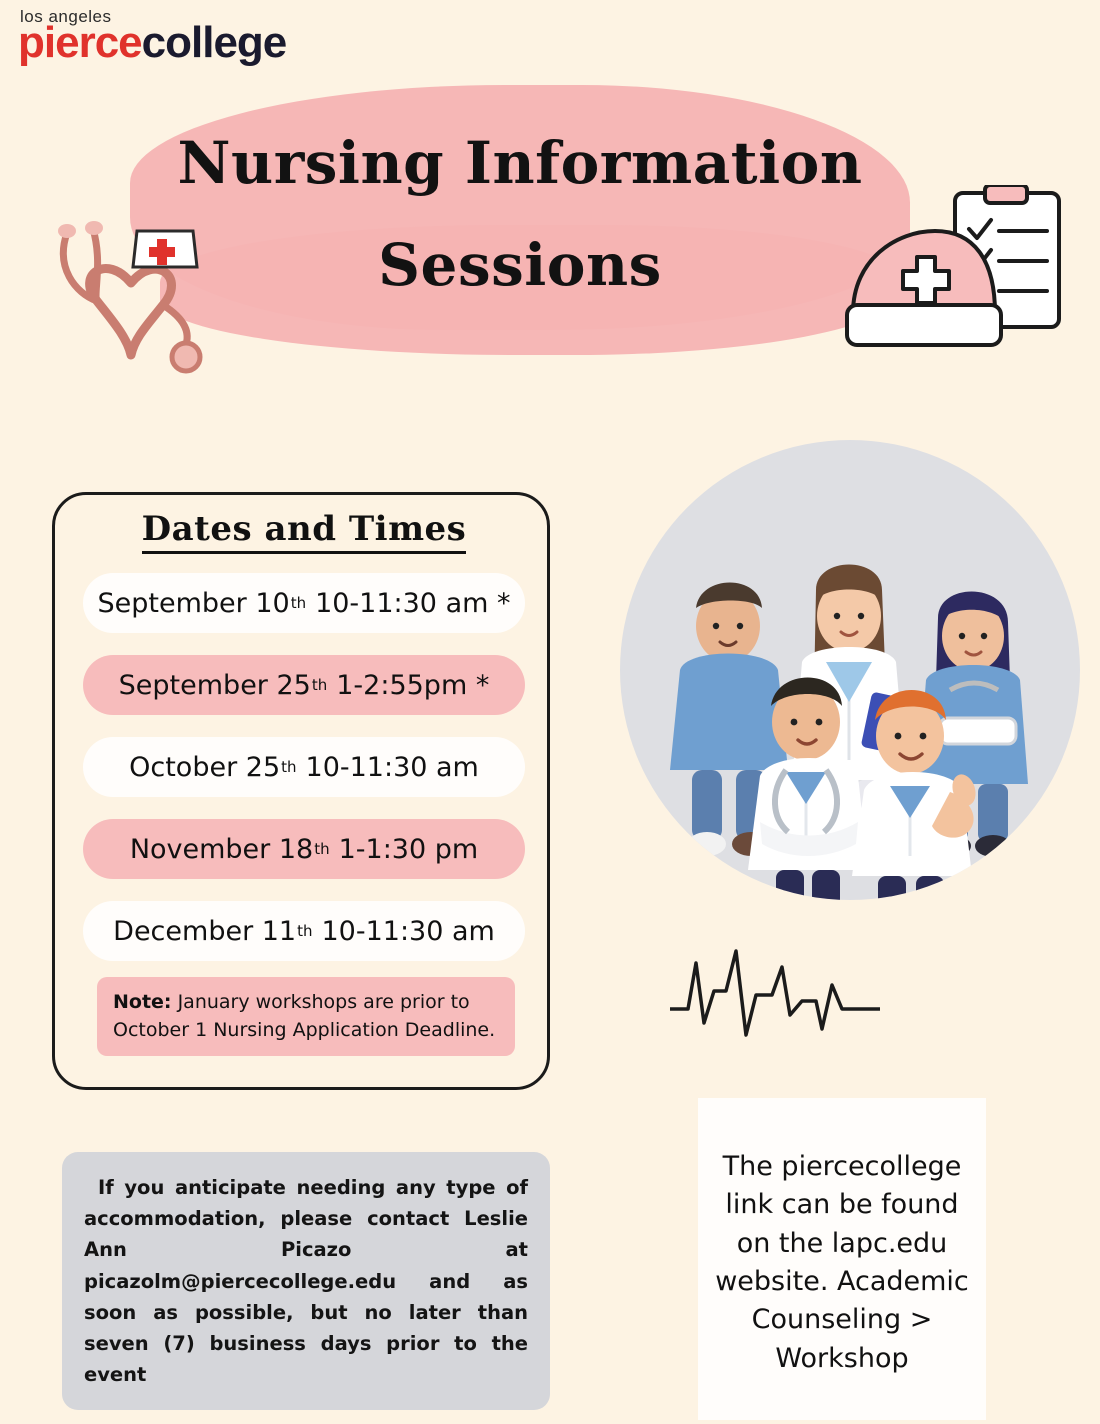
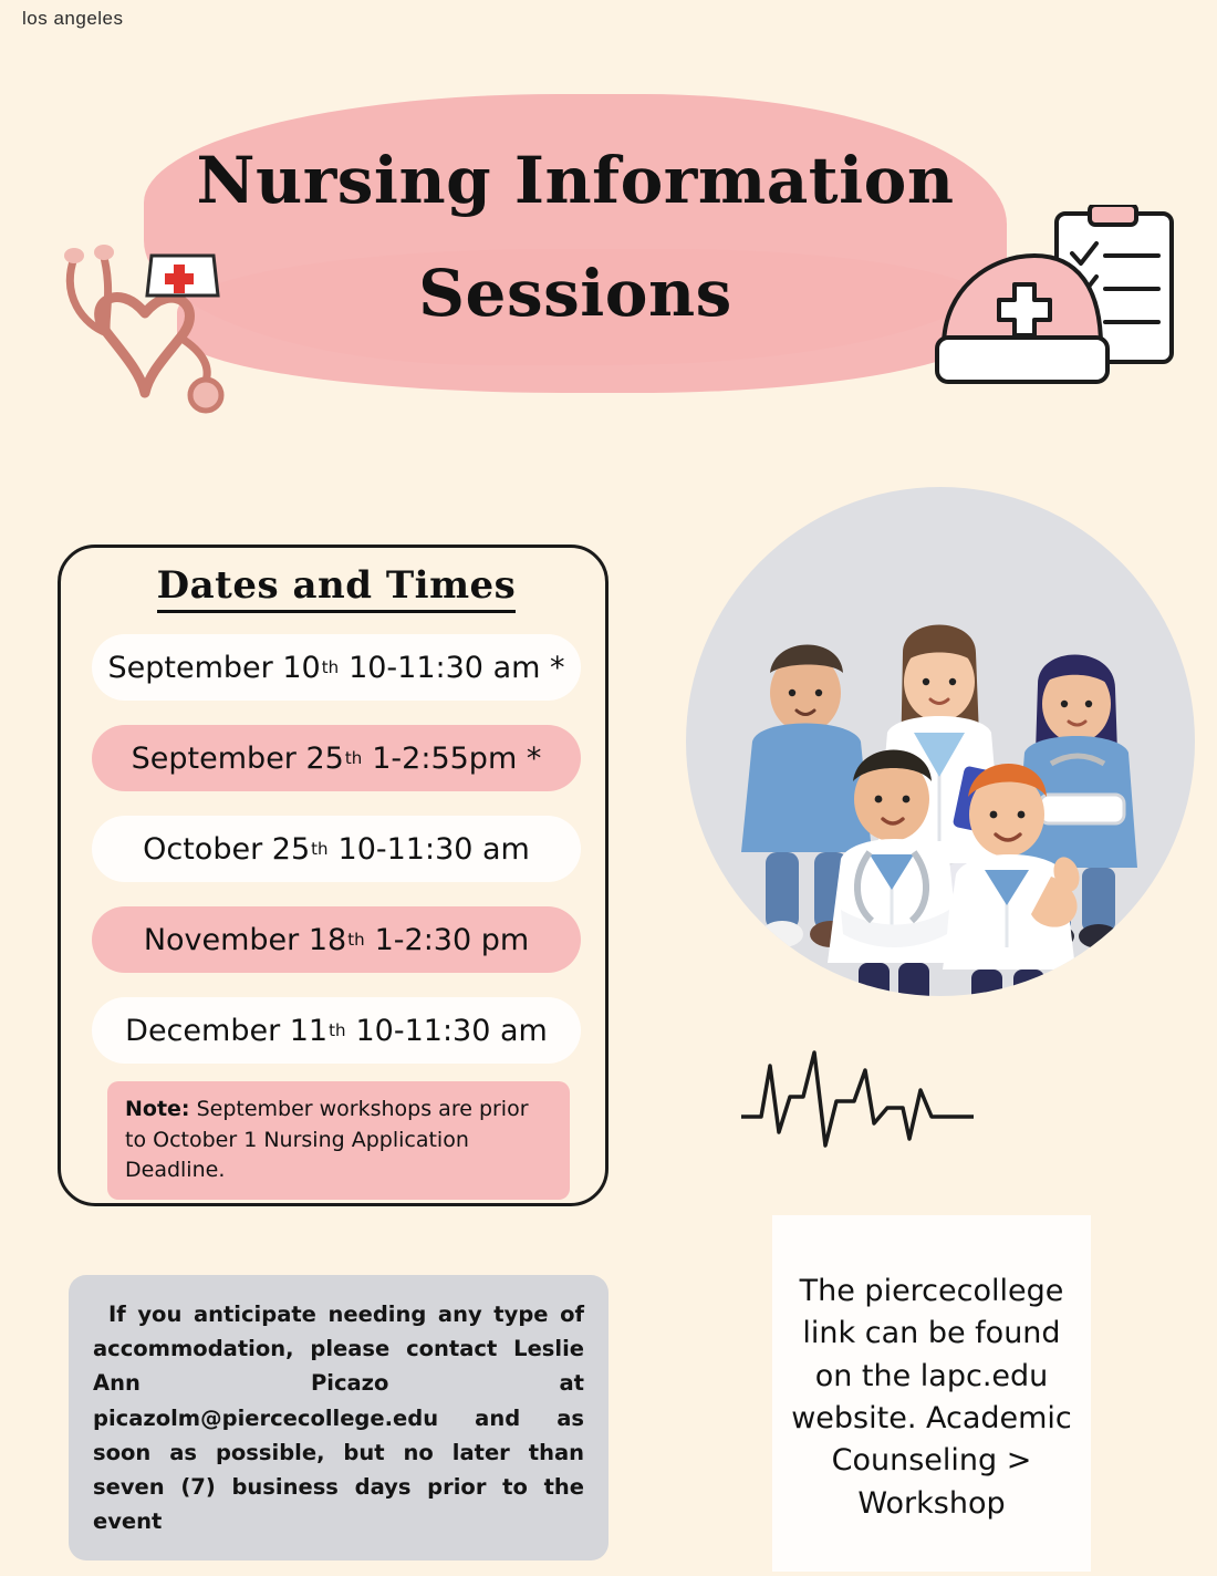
  los angeles
- piercecollege
  Nursing Information
  Sessions
  Dates and Times
  September 10
  th
  10-11:30 am *
  September 25
  th
  1-2:55pm *
  October 25
  th
  10-11:30 am
  November 18
  th
- 1-1:30 pm
+ 1-2:30 pm
  December 11
  th
  10-11:30 am
- Note: January workshops are prior to October 1 Nursing Application Deadline.
+ Note: September workshops are prior to October 1 Nursing Application Deadline.
  If you anticipate needing any type of accommodation, please contact Leslie Ann Picazo at picazolm@piercecollege.edu and as soon as possible, but no later than seven (7) business days prior to the event
  The piercecollege link can be found on the lapc.edu website. Academic Counseling > Workshop
